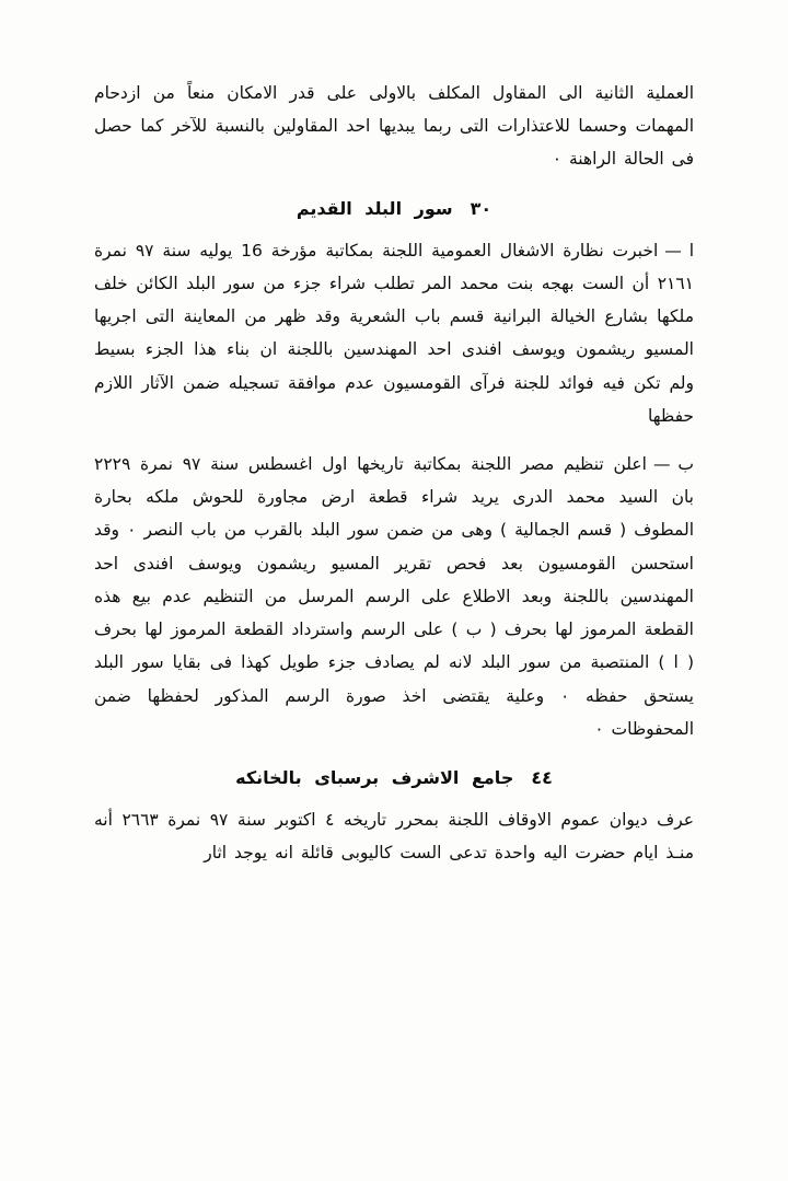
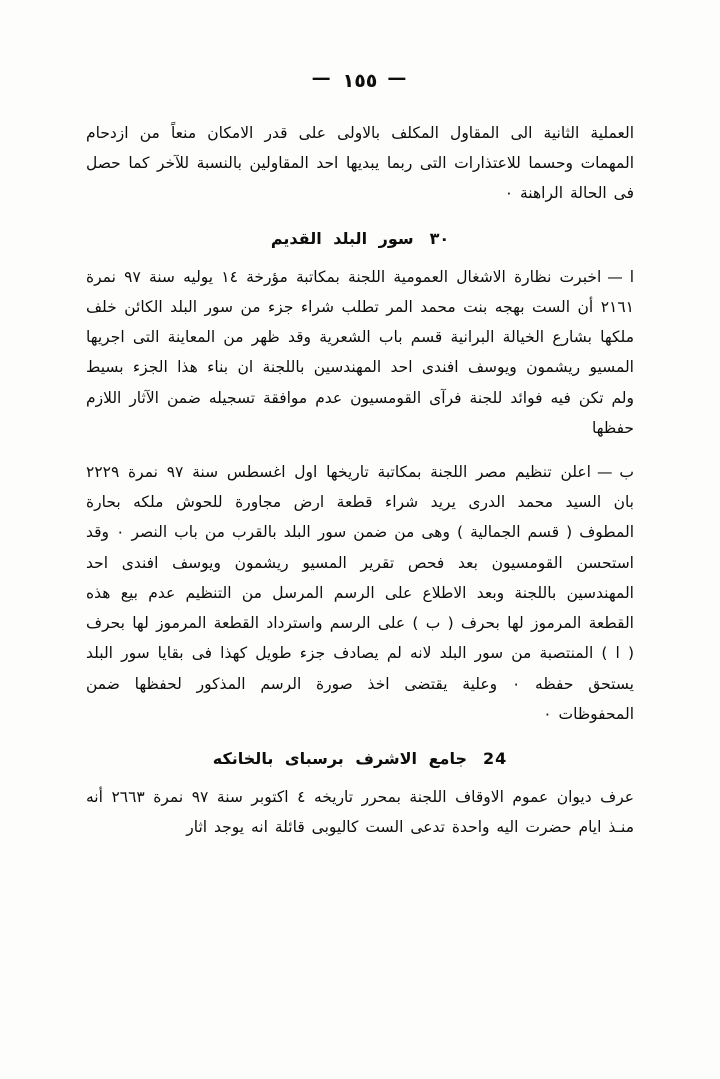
+ —١٥٥—
  العملية الثانية الى المقاول المكلف بالاولى على قدر الامكان منعاً من ازدحام المهمات وحسما للاعتذارات التى ربما يبديها احد المقاولين بالنسبة للآخر كما حصل فى الحالة الراهنة ٠
  ٣٠سور البلد القديم
- ا —اخبرت نظارة الاشغال العمومية اللجنة بمكاتبة مؤرخة 16 يوليه سنة ٩٧ نمرة ٢١٦١ أن الست بهجه بنت محمد المر تطلب شراء جزء من سور البلد الكائن خلف ملكها بشارع الخيالة البرانية قسم باب الشعرية وقد ظهر من المعاينة التى اجريها المسيو ريشمون ويوسف افندى احد المهندسين باللجنة ان بناء هذا الجزء بسيط ولم تكن فيه فوائد للجنة فرآى القومسيون عدم موافقة تسجيله ضمن الآثار اللازم حفظها
+ ا —اخبرت نظارة الاشغال العمومية اللجنة بمكاتبة مؤرخة ١٤ يوليه سنة ٩٧ نمرة ٢١٦١ أن الست بهجه بنت محمد المر تطلب شراء جزء من سور البلد الكائن خلف ملكها بشارع الخيالة البرانية قسم باب الشعرية وقد ظهر من المعاينة التى اجريها المسيو ريشمون ويوسف افندى احد المهندسين باللجنة ان بناء هذا الجزء بسيط ولم تكن فيه فوائد للجنة فرآى القومسيون عدم موافقة تسجيله ضمن الآثار اللازم حفظها
  ب —اعلن تنظيم مصر اللجنة بمكاتبة تاريخها اول اغسطس سنة ٩٧ نمرة ٢٢٢٩ بان السيد محمد الدرى يريد شراء قطعة ارض مجاورة للحوش ملكه بحارة المطوف ( قسم الجمالية ) وهى من ضمن سور البلد بالقرب من باب النصر ٠ وقد استحسن القومسيون بعد فحص تقرير المسيو ريشمون ويوسف افندى احد المهندسين باللجنة وبعد الاطلاع على الرسم المرسل من التنظيم عدم بيع هذه القطعة المرموز لها بحرف ( ب ) على الرسم واسترداد القطعة المرموز لها بحرف ( ا ) المنتصبة من سور البلد لانه لم يصادف جزء طويل كهذا فى بقايا سور البلد يستحق حفظه ٠ وعلية يقتضى اخذ صورة الرسم المذكور لحفظها ضمن المحفوظات ٠
- ٤٤جامع الاشرف برسباى بالخانكه
+ 24جامع الاشرف برسباى بالخانكه
  عرف ديوان عموم الاوقاف اللجنة بمحرر تاريخه ٤ اكتوبر سنة ٩٧ نمرة ٢٦٦٣ أنه منـذ ايام حضرت اليه واحدة تدعى الست كاليوبى قائلة انه يوجد اثار
